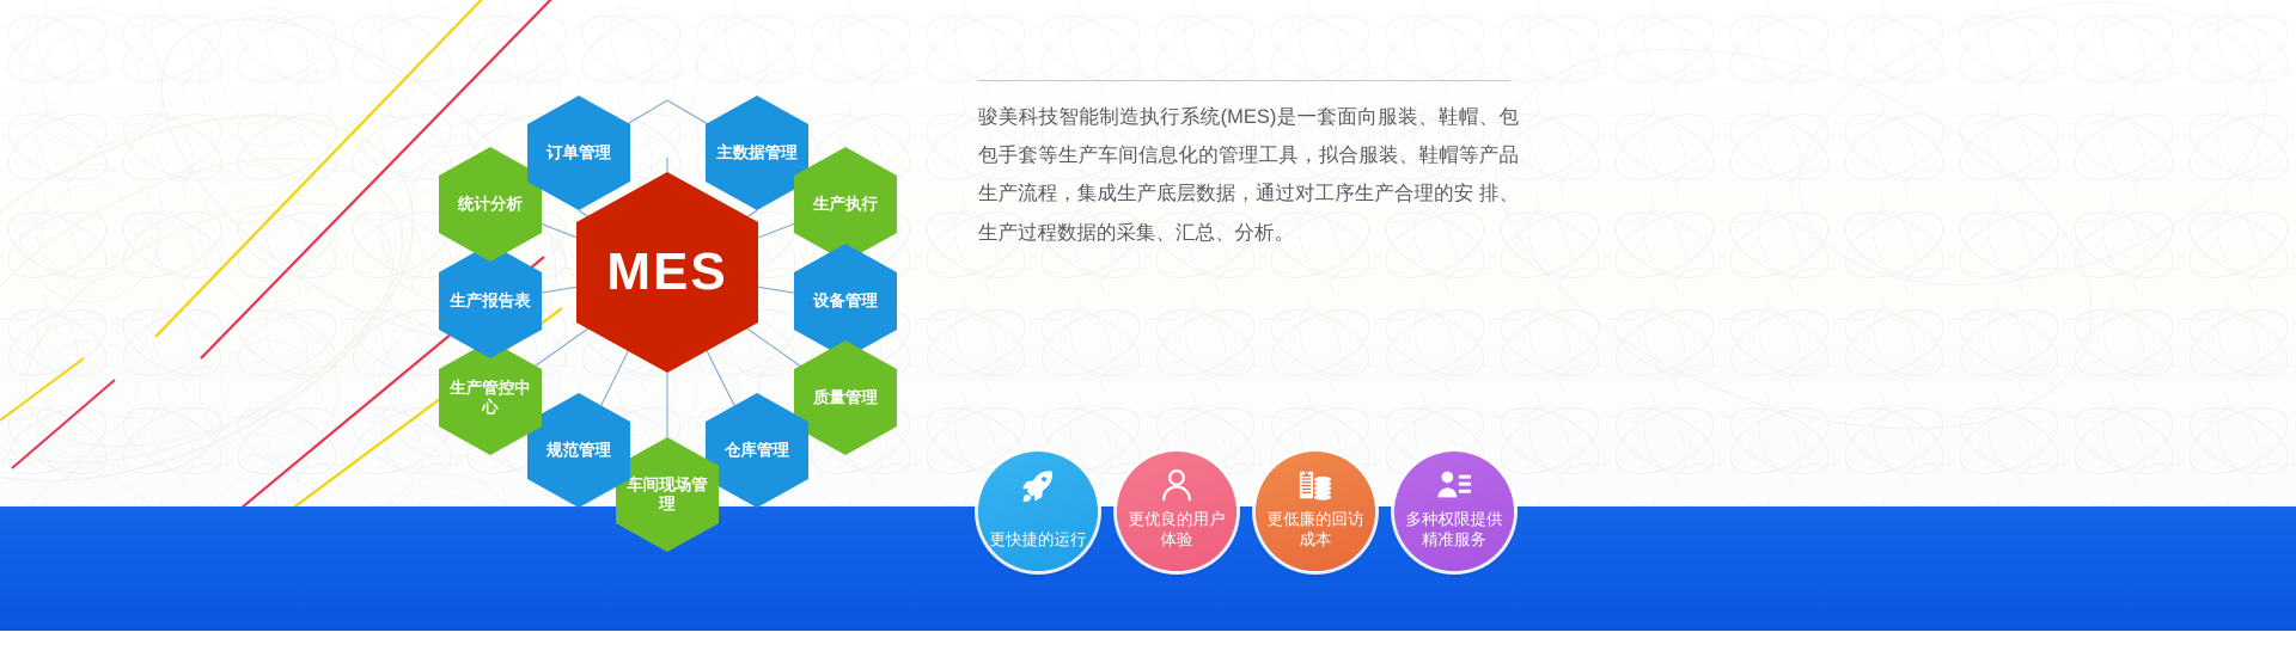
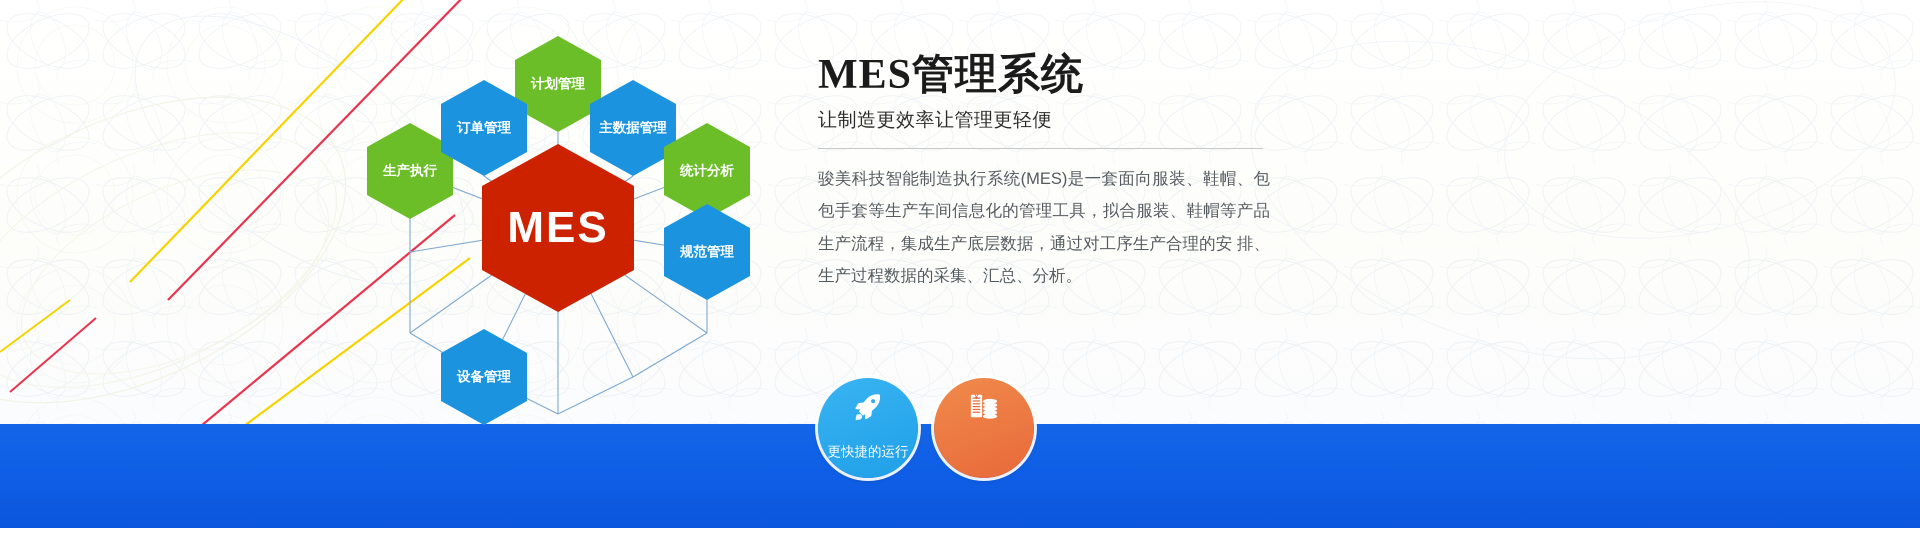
  MES
+ 计划管理
  主数据管理
- 生产执行
+ 统计分析
- 设备管理
+ 规范管理
- 质量管理
- 仓库管理
- 车间现场管理
- 规范管理
+ 设备管理
- 生产管控中心
- 生产报告表
- 统计分析
+ 生产执行
  订单管理
+ MES管理系统
+ 让制造更效率让管理更轻便
  骏美科技智能制造执行系统(MES)是一套面向服装、鞋帽、包包手套等生产车间信息化的管理工具，拟合服装、鞋帽等产品生产流程，集成生产底层数据，通过对工序生产合理的安 排、生产过程数据的采集、汇总、分析。
  更快捷的运行
- 更优良的用户体验
- 更低廉的回访成本
- 多种权限提供精准服务
